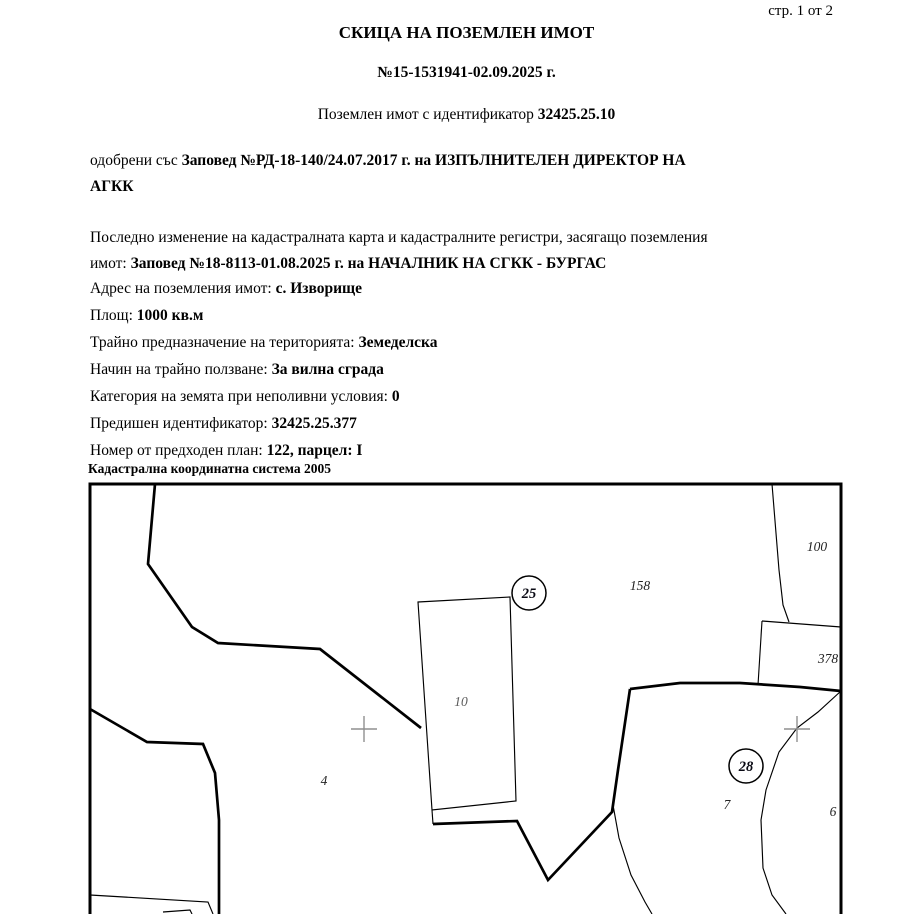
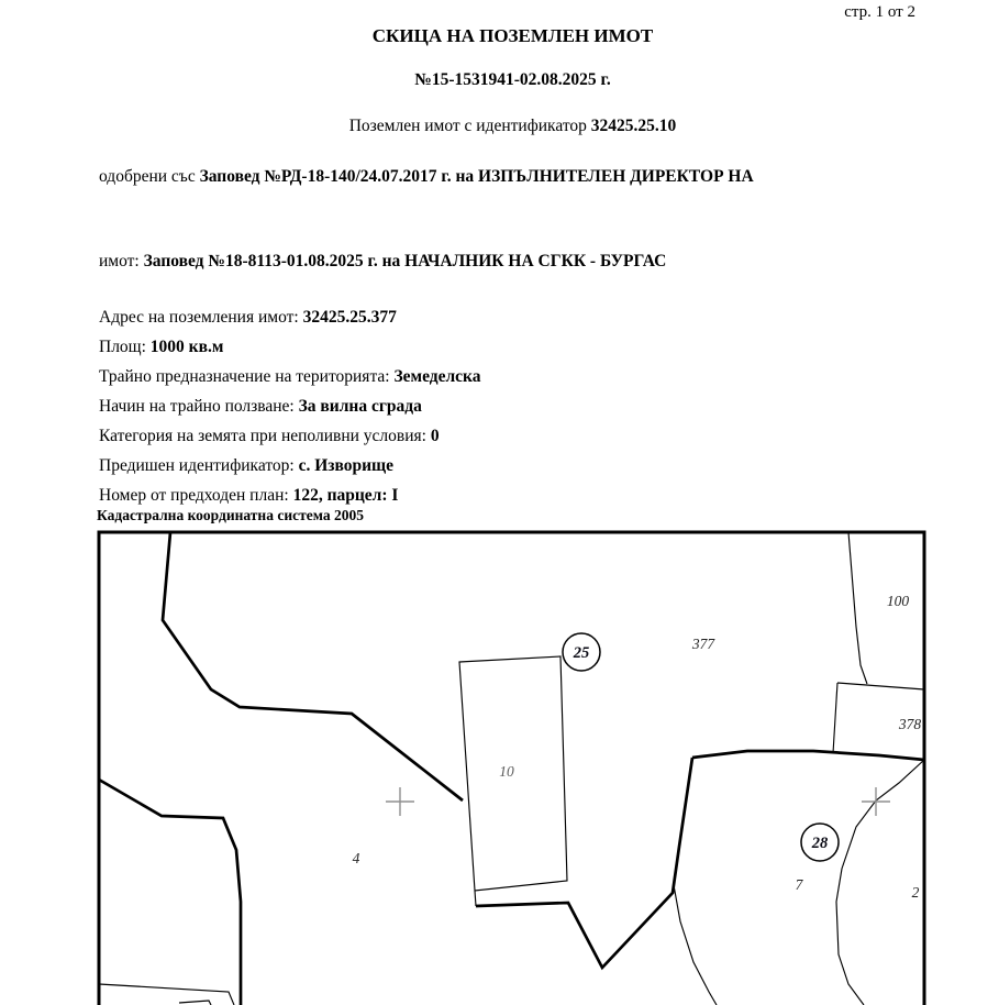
  стр. 1 от 2
  СКИЦА НА ПОЗЕМЛЕН ИМОТ
- №15-1531941-02.09.2025 г.
+ №15-1531941-02.08.2025 г.
  Поземлен имот с идентификатор 32425.25.10
  одобрени със Заповед №РД-18-140/24.07.2017 г. на ИЗПЪЛНИТЕЛЕН ДИРЕКТОР НА
- АГКК
- Последно изменение на кадастралната карта и кадастралните регистри, засягащо поземления
  имот: Заповед №18-8113-01.08.2025 г. на НАЧАЛНИК НА СГКК - БУРГАС
- Адрес на поземления имот: с. Изворище
+ Адрес на поземления имот: 32425.25.377
  Площ: 1000 кв.м
  Трайно предназначение на територията: Земеделска
  Начин на трайно ползване: За вилна сграда
  Категория на земята при неполивни условия: 0
- Предишен идентификатор: 32425.25.377
+ Предишен идентификатор: с. Изворище
  Номер от предходен план: 122, парцел: I
  Кадастрална координатна система 2005
  25
  28
- 158
+ 377
  100
  378
  10
  4
  7
- 6
+ 2
